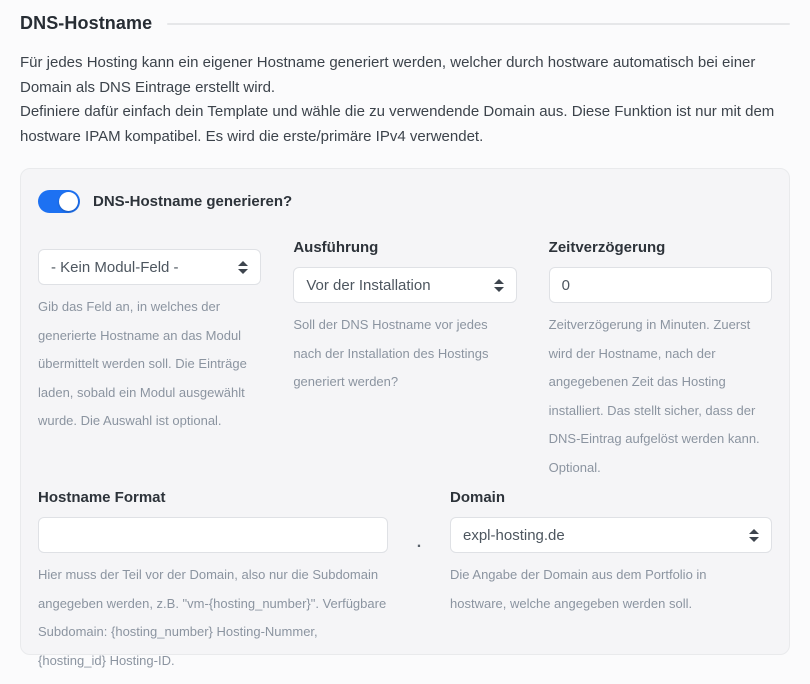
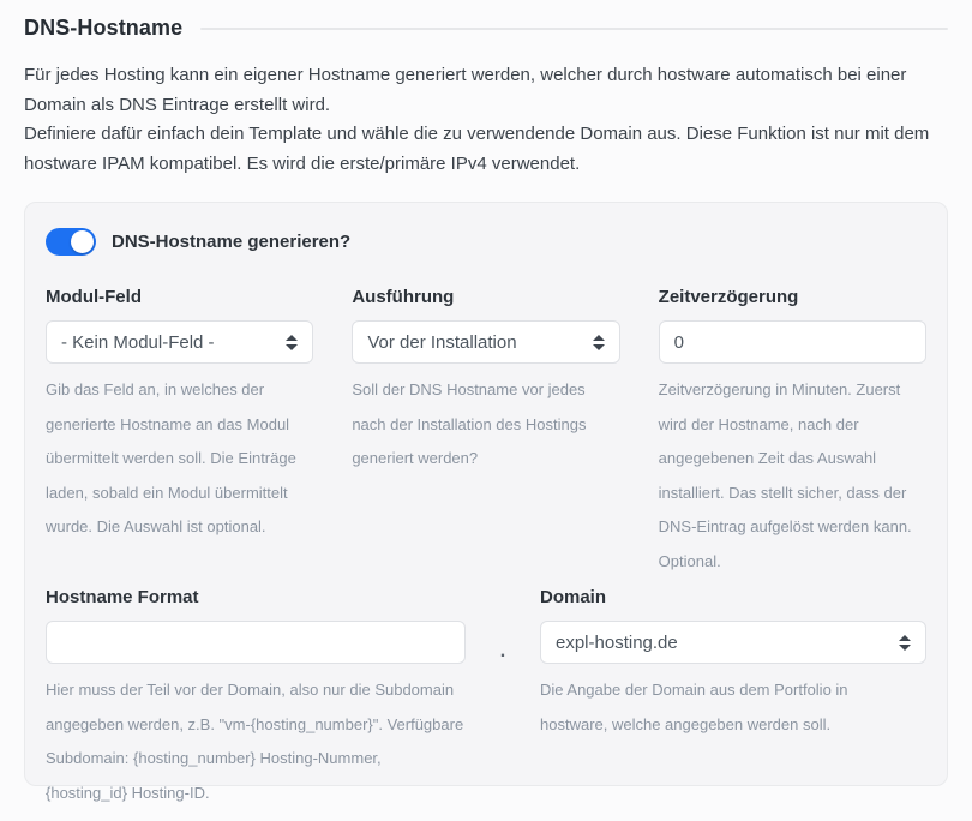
  DNS-Hostname
  Für jedes Hosting kann ein eigener Hostname generiert werden, welcher durch hostware automatisch bei einer Domain als DNS Eintrage erstellt wird.
  Definiere dafür einfach dein Template und wähle die zu verwendende Domain aus. Diese Funktion ist nur mit dem hostware IPAM kompatibel. Es wird die erste/primäre IPv4 verwendet.
  DNS-Hostname generieren?
+ Modul-Feld
  - Kein Modul-Feld -
- Gib das Feld an, in welches der generierte Hostname an das Modul übermittelt werden soll. Die Einträge laden, sobald ein Modul ausgewählt wurde. Die Auswahl ist optional.
+ Gib das Feld an, in welches der generierte Hostname an das Modul übermittelt werden soll. Die Einträge laden, sobald ein Modul übermittelt wurde. Die Auswahl ist optional.
  Ausführung
  Vor der Installation
  Soll der DNS Hostname vor jedes nach der Installation des Hostings generiert werden?
  Zeitverzögerung
  0
- Zeitverzögerung in Minuten. Zuerst wird der Hostname, nach der angegebenen Zeit das Hosting installiert. Das stellt sicher, dass der DNS-Eintrag aufgelöst werden kann. Optional.
+ Zeitverzögerung in Minuten. Zuerst wird der Hostname, nach der angegebenen Zeit das Auswahl installiert. Das stellt sicher, dass der DNS-Eintrag aufgelöst werden kann. Optional.
  Hostname Format
  Hier muss der Teil vor der Domain, also nur die Subdomain angegeben werden, z.B. "vm-{hosting_number}". Verfügbare Subdomain: {hosting_number} Hosting-Nummer, {hosting_id} Hosting-ID.
  .
  Domain
  expl-hosting.de
  Die Angabe der Domain aus dem Portfolio in hostware, welche angegeben werden soll.
